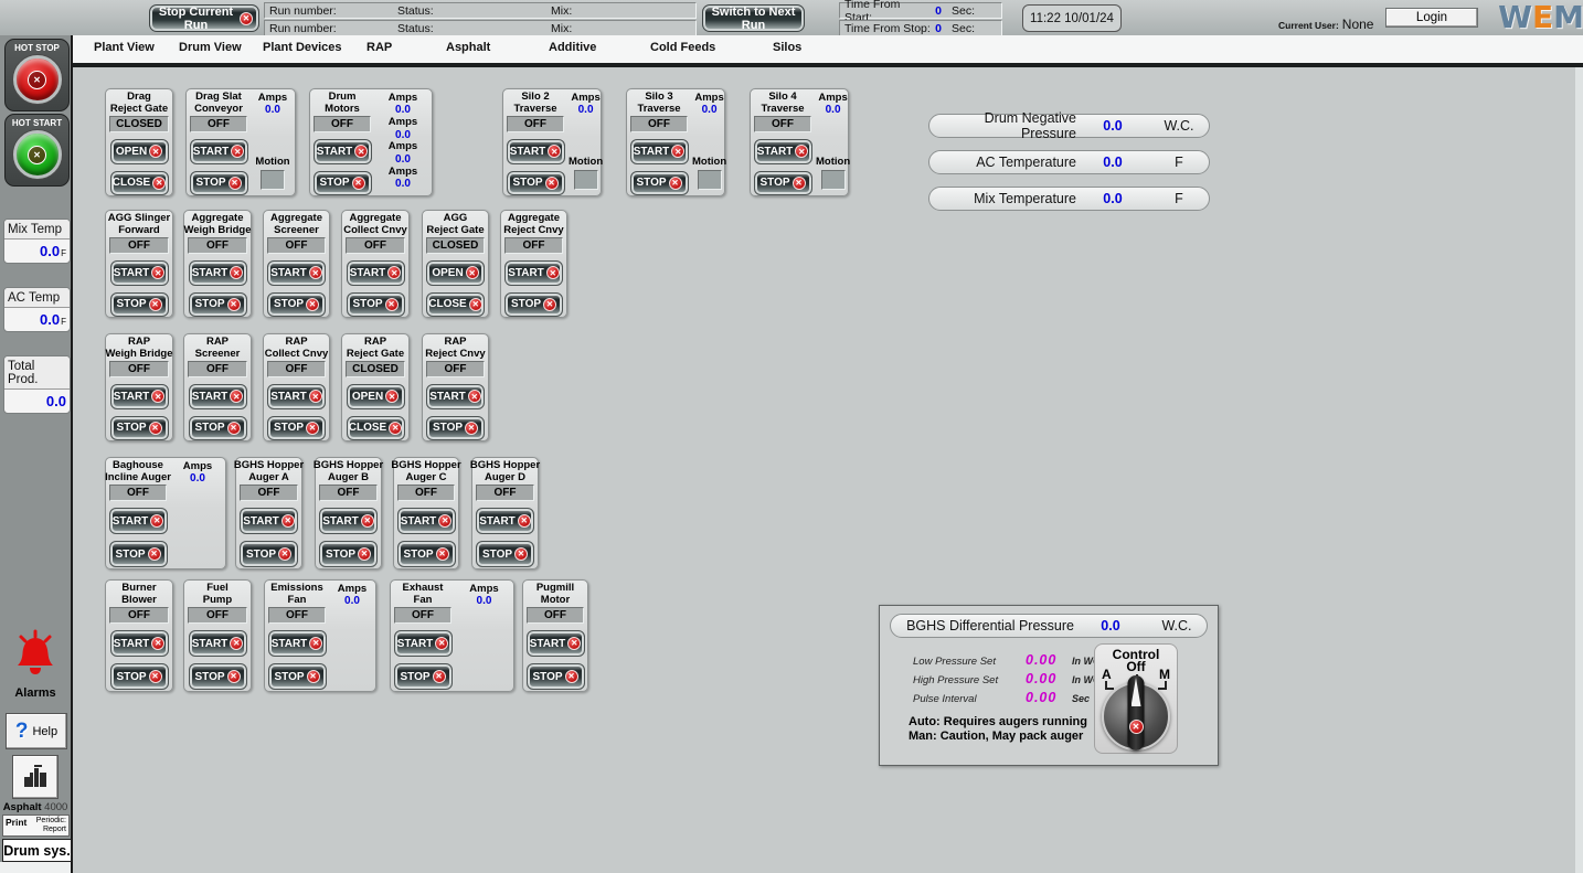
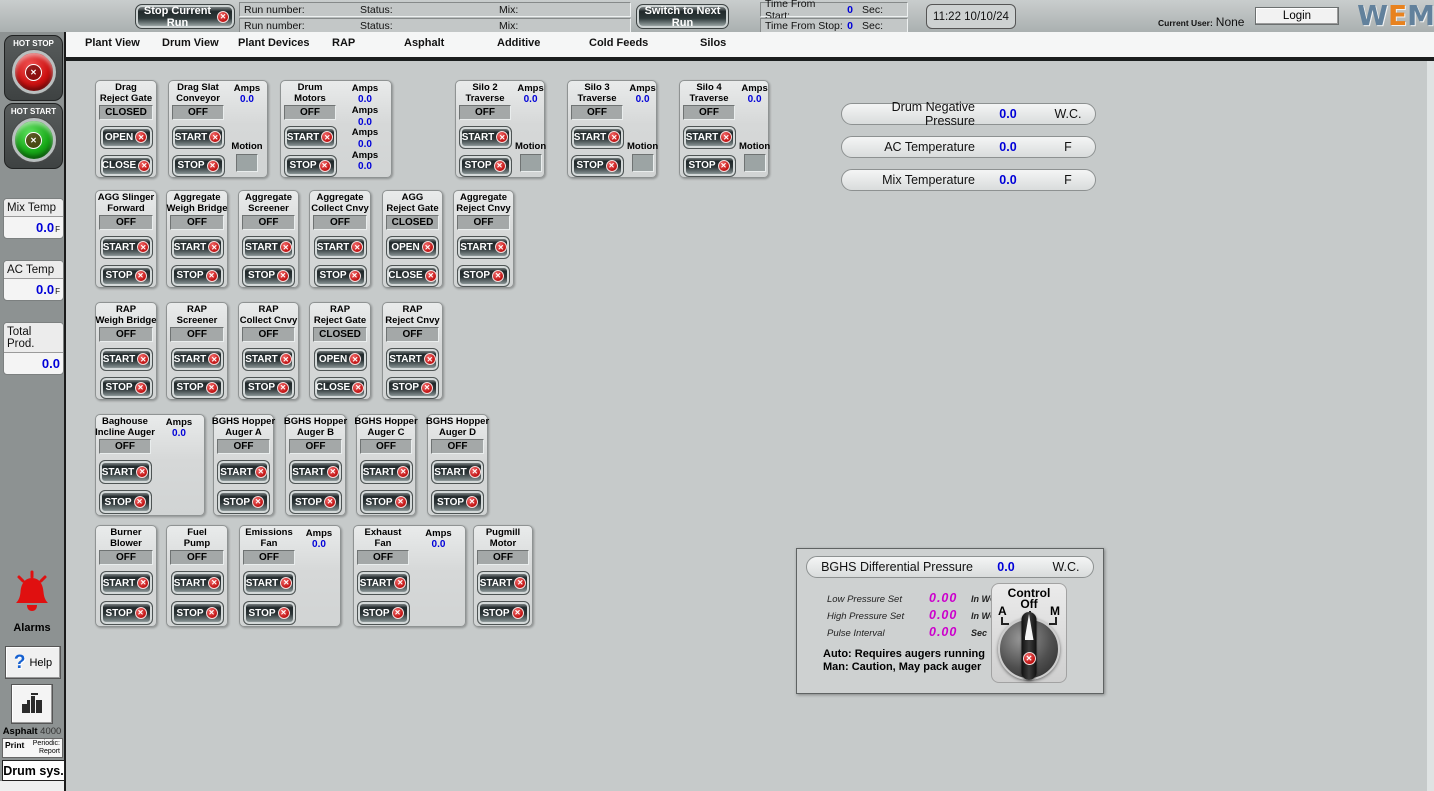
  Stop Current Run
  ✕
  Run number:
  Status:
  Mix:
  Run number:
  Status:
  Mix:
  Switch to Next Run
  Time From Start:
  0
  Sec:
  Time From Stop:
  0
  Sec:
- 11:22 10/01/24
+ 11:22 10/10/24
  Current User:
  None
  Login
  W
  E
  M
  Plant View
  Drum View
  Plant Devices
  RAP
  Asphalt
  Additive
  Cold Feeds
  Silos
  HOT STOP
  ✕
  HOT START
  ✕
  Mix Temp
  0.0
  F
  AC Temp
  0.0
  F
  Total Prod.
  0.0
  Alarms
  ?
  Help
  Asphalt 4000
  Print
  Drum sys.
  Drag
  Reject Gate
  CLOSED
  OPEN
  ✕
  CLOSE
  ✕
  Drag Slat
  Conveyor
  OFF
  START
  ✕
  STOP
  ✕
  Amps
  0.0
  Motion
  Drum
  Motors
  OFF
  START
  ✕
  STOP
  ✕
  Amps
  0.0
  Amps
  0.0
  Amps
  0.0
  Amps
  0.0
  Silo 2
  Traverse
  OFF
  START
  ✕
  STOP
  ✕
  Amps
  0.0
  Motion
  Silo 3
  Traverse
  OFF
  START
  ✕
  STOP
  ✕
  Amps
  0.0
  Motion
  Silo 4
  Traverse
  OFF
  START
  ✕
  STOP
  ✕
  Amps
  0.0
  Motion
  AGG Slinger
  Forward
  OFF
  START
  ✕
  STOP
  ✕
  Aggregate
  Weigh Bridge
  OFF
  START
  ✕
  STOP
  ✕
  Aggregate
  Screener
  OFF
  START
  ✕
  STOP
  ✕
  Aggregate
  Collect Cnvy
  OFF
  START
  ✕
  STOP
  ✕
  AGG
  Reject Gate
  CLOSED
  OPEN
  ✕
  CLOSE
  ✕
  Aggregate
  Reject Cnvy
  OFF
  START
  ✕
  STOP
  ✕
  RAP
  Weigh Bridge
  OFF
  START
  ✕
  STOP
  ✕
  RAP
  Screener
  OFF
  START
  ✕
  STOP
  ✕
  RAP
  Collect Cnvy
  OFF
  START
  ✕
  STOP
  ✕
  RAP
  Reject Gate
  CLOSED
  OPEN
  ✕
  CLOSE
  ✕
  RAP
  Reject Cnvy
  OFF
  START
  ✕
  STOP
  ✕
  Baghouse
  Incline Auger
  OFF
  START
  ✕
  STOP
  ✕
  Amps
  0.0
  BGHS Hopper
  Auger A
  OFF
  START
  ✕
  STOP
  ✕
  BGHS Hopper
  Auger B
  OFF
  START
  ✕
  STOP
  ✕
  BGHS Hopper
  Auger C
  OFF
  START
  ✕
  STOP
  ✕
  BGHS Hopper
  Auger D
  OFF
  START
  ✕
  STOP
  ✕
  Burner
  Blower
  OFF
  START
  ✕
  STOP
  ✕
  Fuel
  Pump
  OFF
  START
  ✕
  STOP
  ✕
  Emissions
  Fan
  OFF
  START
  ✕
  STOP
  ✕
  Amps
  0.0
  Exhaust
  Fan
  OFF
  START
  ✕
  STOP
  ✕
  Amps
  0.0
  Pugmill
  Motor
  OFF
  START
  ✕
  STOP
  ✕
  Drum Negative Pressure
  0.0
  W.C.
  AC Temperature
  0.0
  F
  Mix Temperature
  0.0
  F
  BGHS Differential Pressure
  0.0
  W.C.
  Low Pressure Set
  0.00
  In W
  High Pressure Set
  0.00
  In W
  Pulse Interval
  0.00
  Sec
  Auto: Requires augers running
  Man: Caution, May pack auger
  Control
  Off
  A
  M
  ✕
